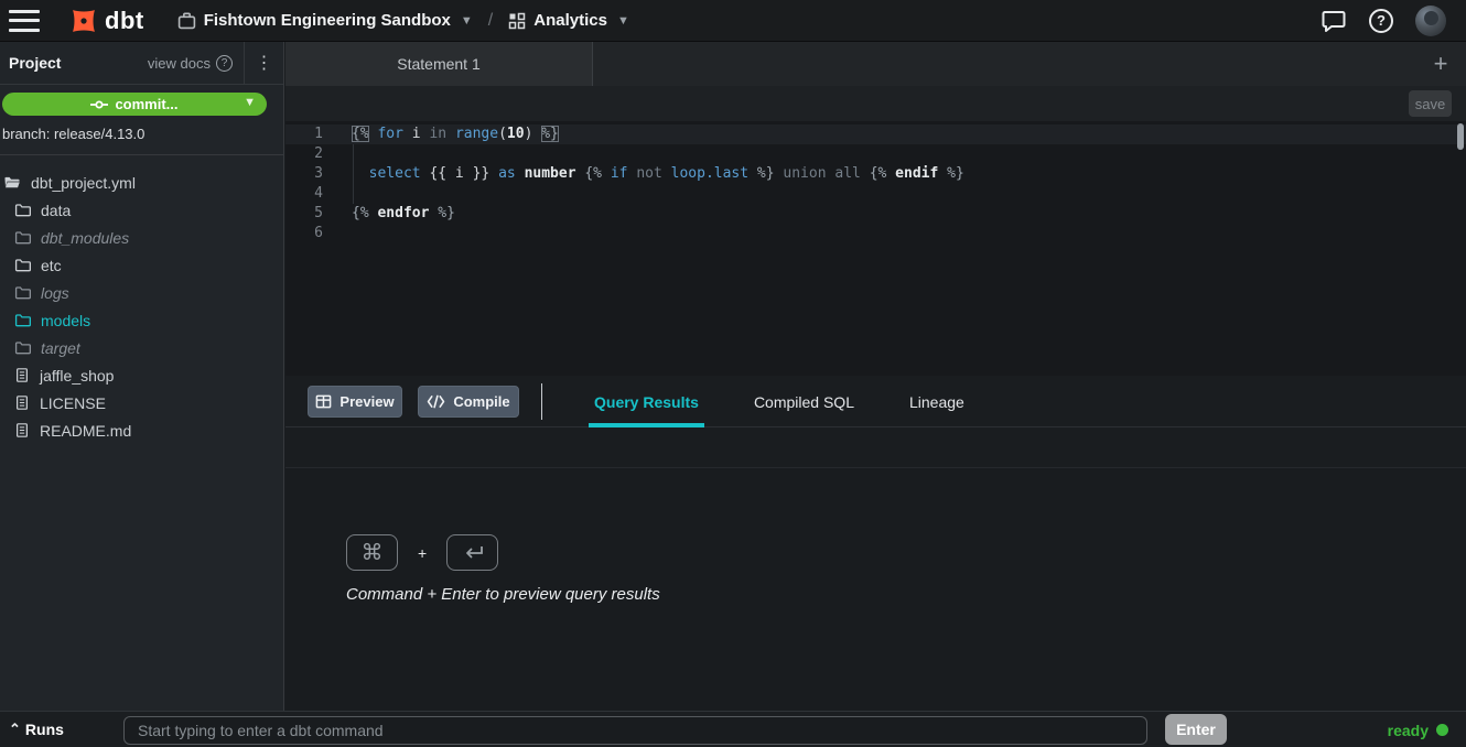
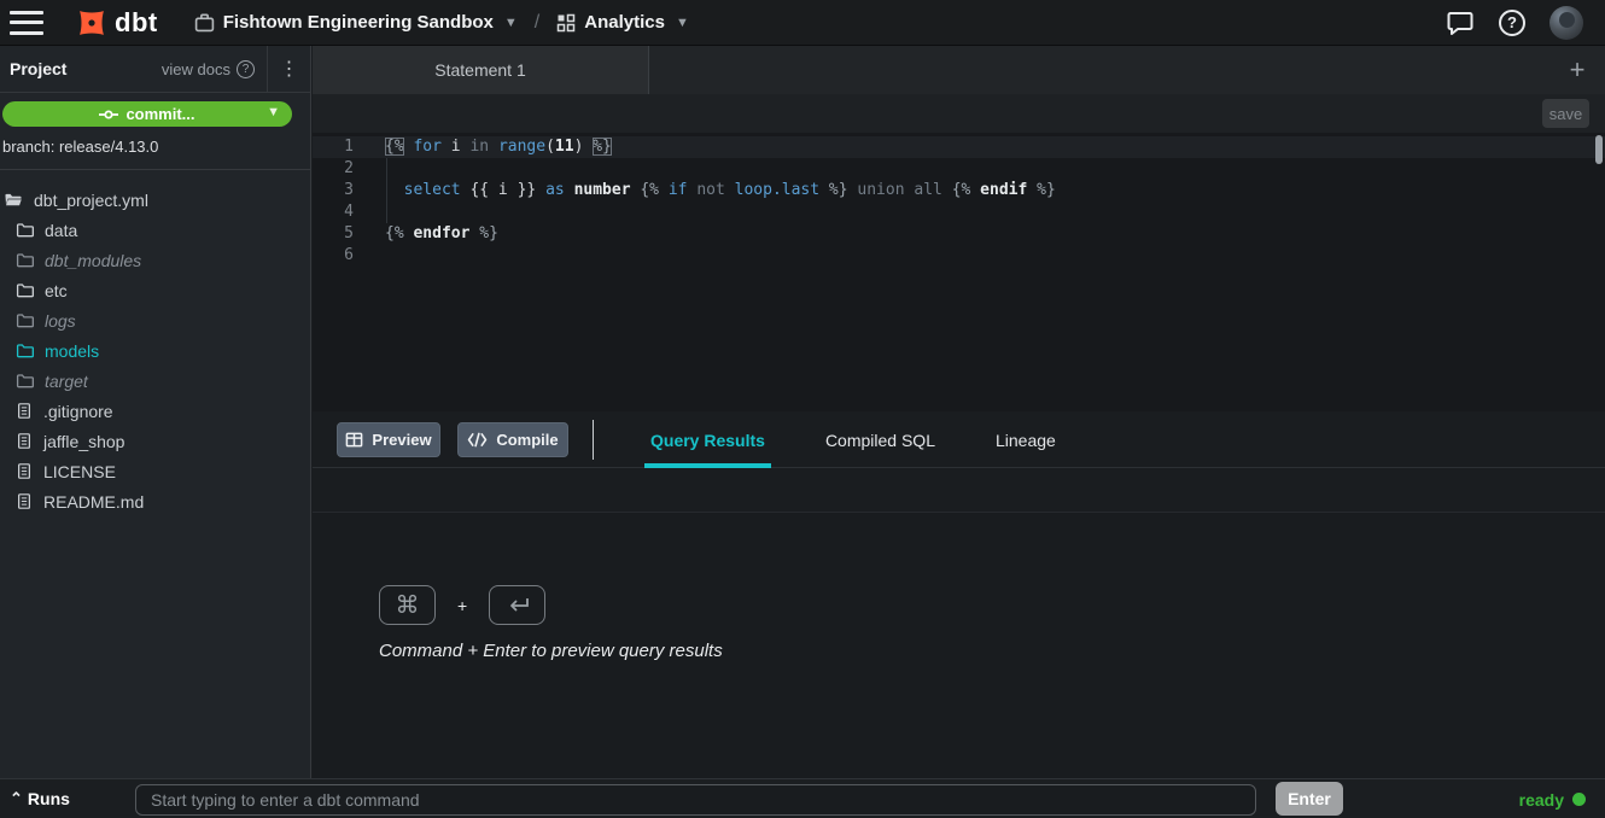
  dbt
  Fishtown Engineering Sandbox
  ▼
  /
  Analytics
  ▼
  ?
  Project
  view docs
  ?
  ⋮
  commit...
  ▼
  branch: release/4.13.0
  dbt_project.yml
  data
  dbt_modules
  etc
  logs
  models
  target
+ .gitignore
  jaffle_shop
  LICENSE
  README.md
  Statement 1
  +
  save
  1
- {% for i in range(10) %}
+ {% for i in range(11) %}
  2
  3
  select {{ i }} as number {% if not loop.last %} union all {% endif %}
  4
  5
  {% endfor %}
  6
  Preview
  Compile
  Query Results
  Compiled SQL
  Lineage
  ⌘
  +
  Command + Enter to preview query results
  ⌃
  Runs
  Start typing to enter a dbt command
  Enter
  ready
